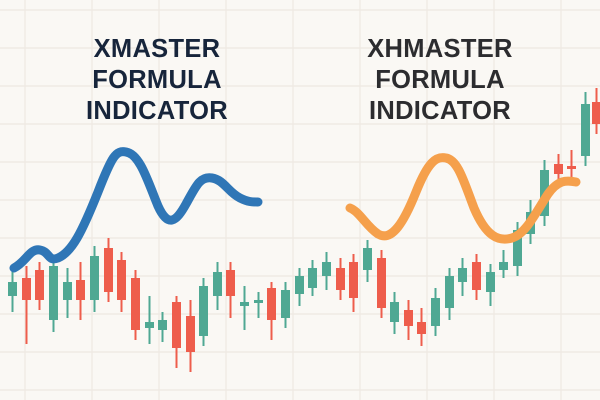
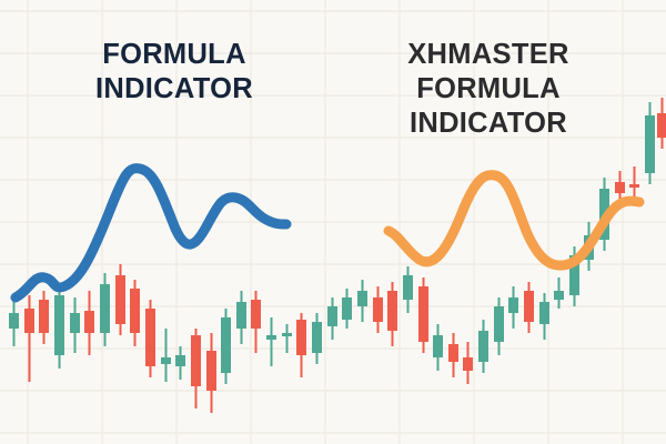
- XMASTER
  FORMULA
  INDICATOR
  XHMASTER
  FORMULA
  INDICATOR
